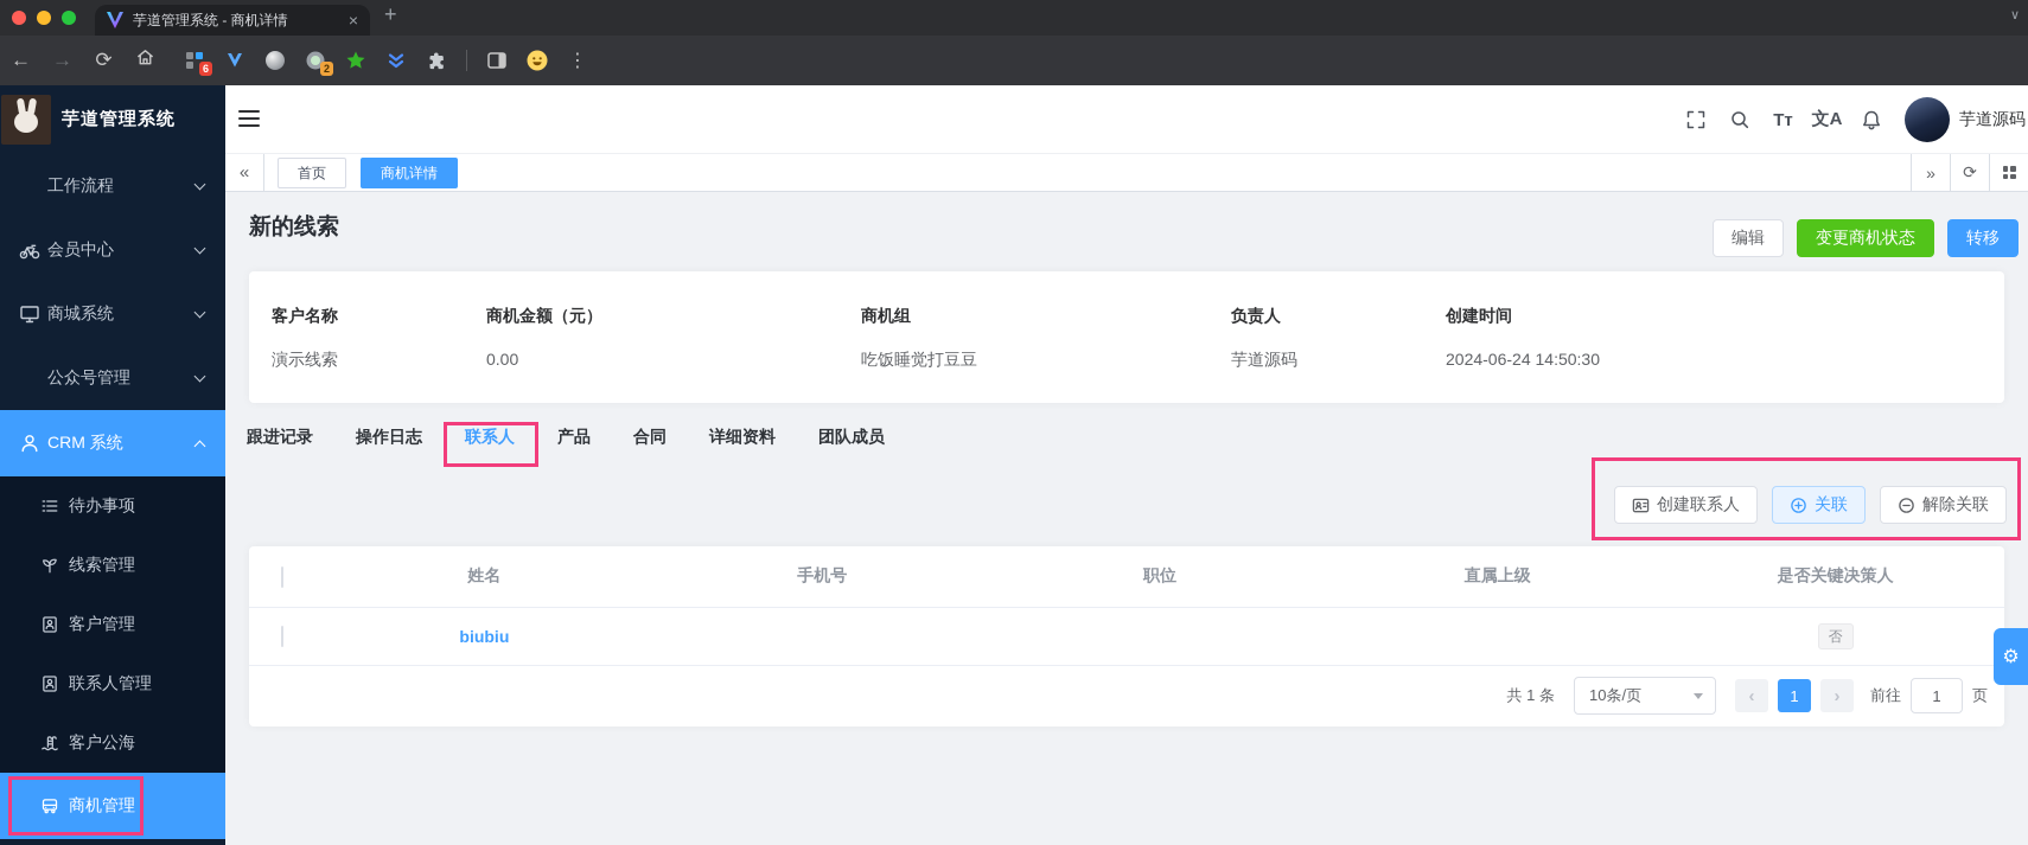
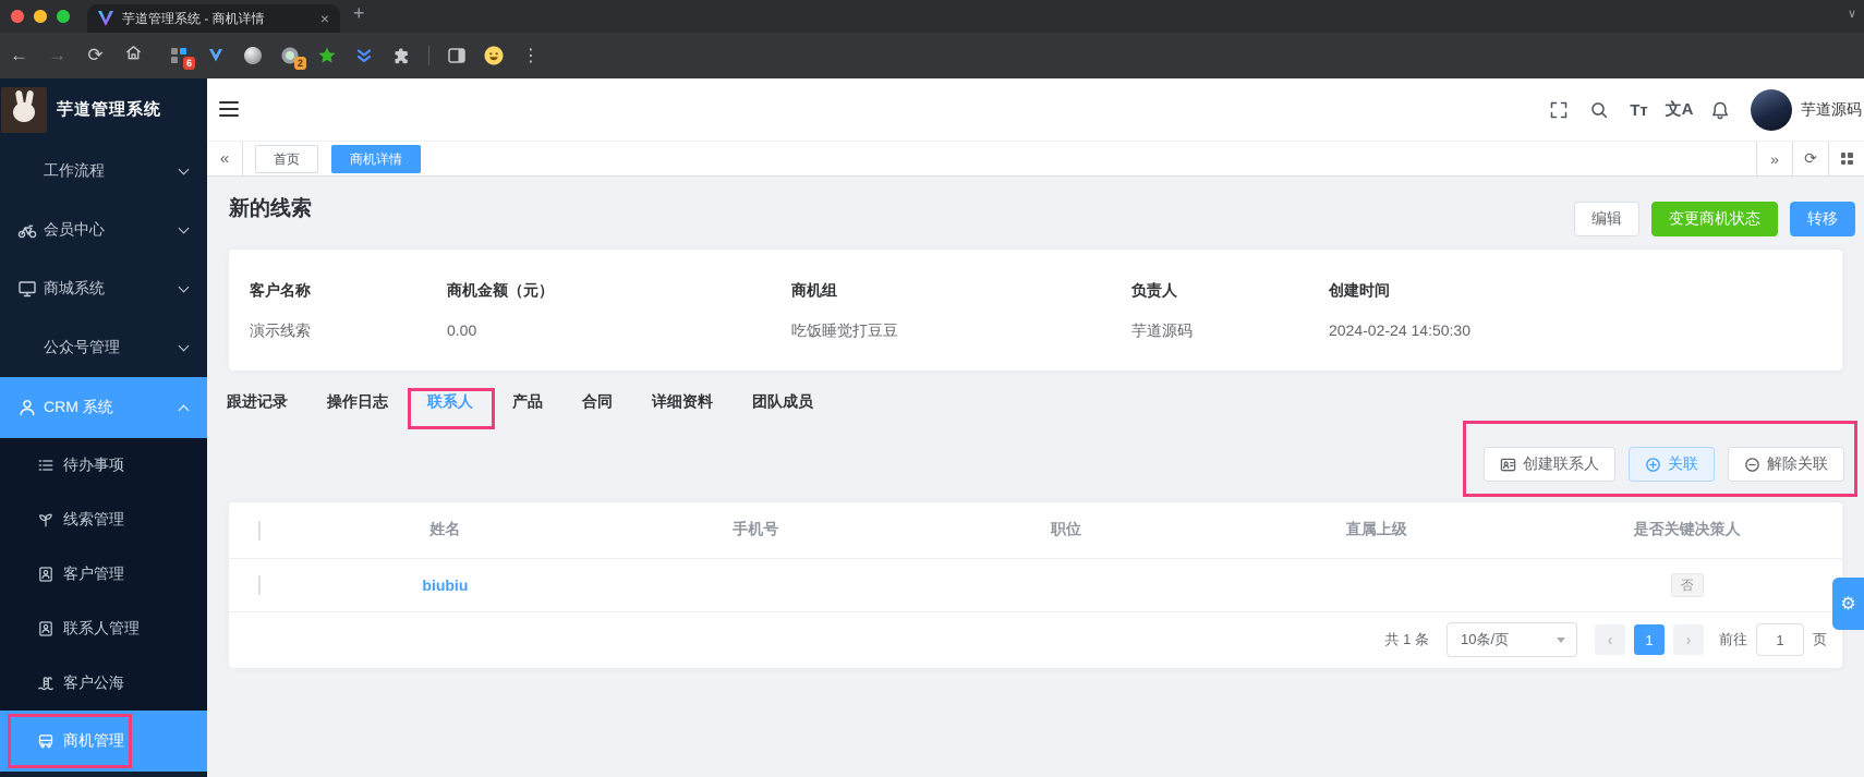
  芋道管理系统 - 商机详情
  ×
  +
  ∨
  ←
  →
  ⟳
  6
  2
  ⋮
  芋道管理系统
  工作流程
  会员中心
  商城系统
  公众号管理
  CRM 系统
  待办事项
  线索管理
  客户管理
  联系人管理
  客户公海
  商机管理
  Tт
  文A
  芋道源码
  «
  首页
  商机详情
  »
  ⟳
  新的线索
  编辑
  变更商机状态
  转移
  客户名称
  演示线索
  商机金额（元）
  0.00
  商机组
  吃饭睡觉打豆豆
  负责人
  芋道源码
  创建时间
- 2024-06-24 14:50:30
+ 2024-02-24 14:50:30
  跟进记录
  操作日志
  联系人
  产品
  合同
  详细资料
  团队成员
  创建联系人
  关联
  解除关联
  姓名
  手机号
  职位
  直属上级
  是否关键决策人
  biubiu
  否
  共 1 条
  10条/页
  ‹
  1
  ›
  前往
  1
  页
  ⚙
